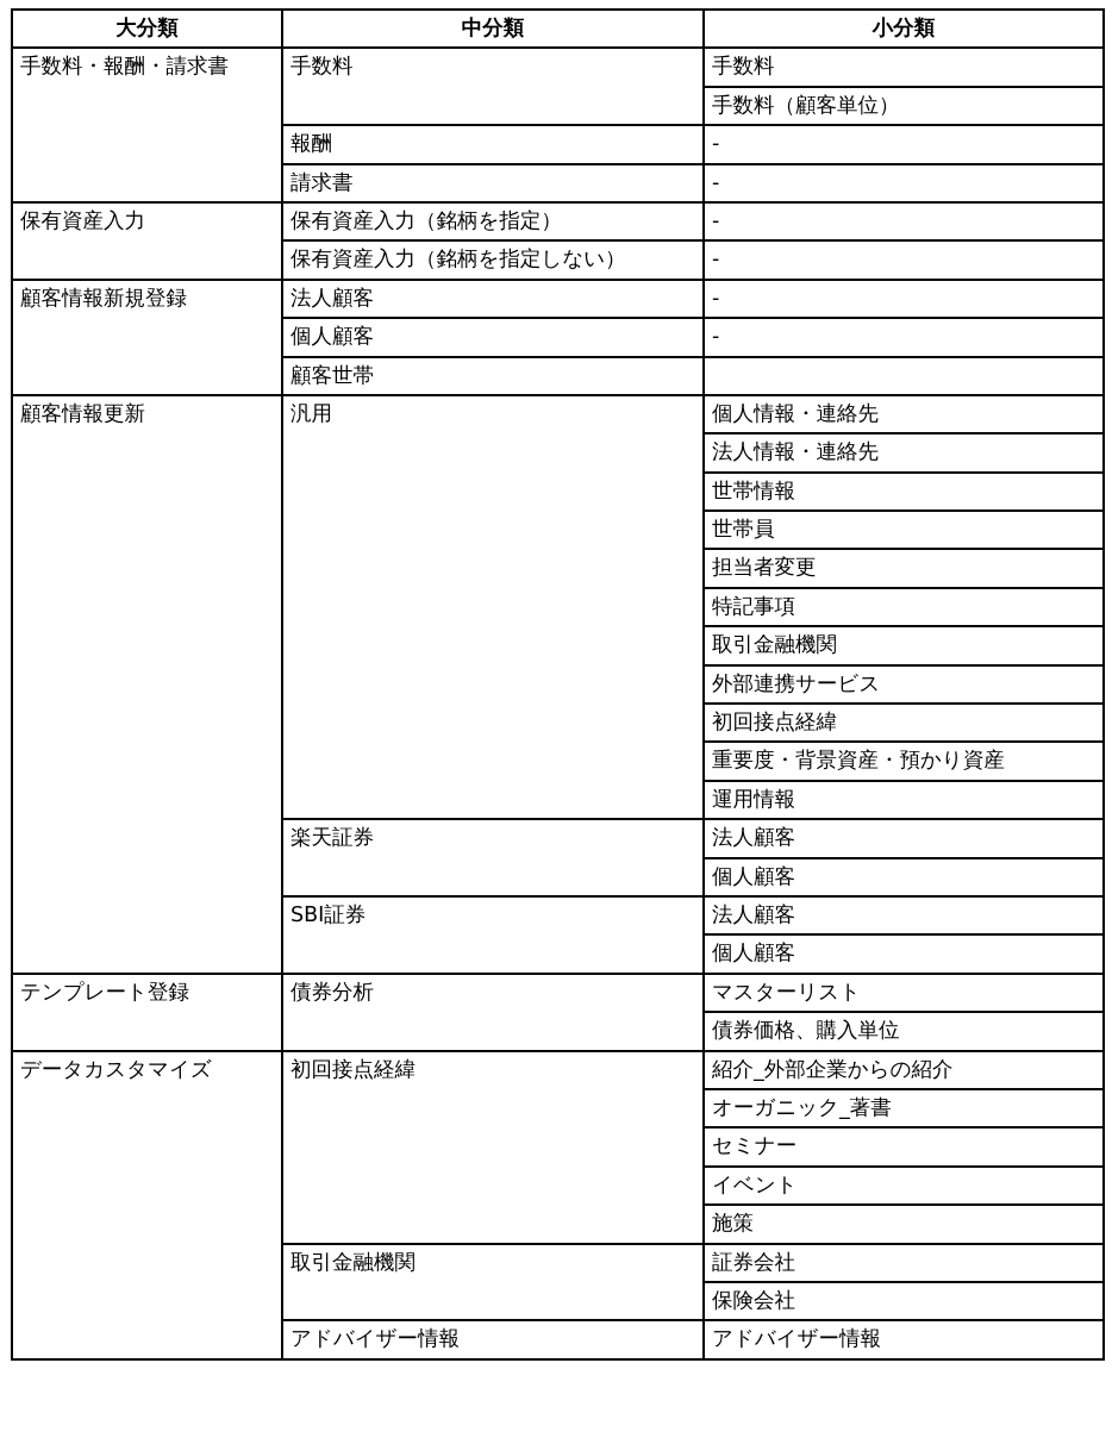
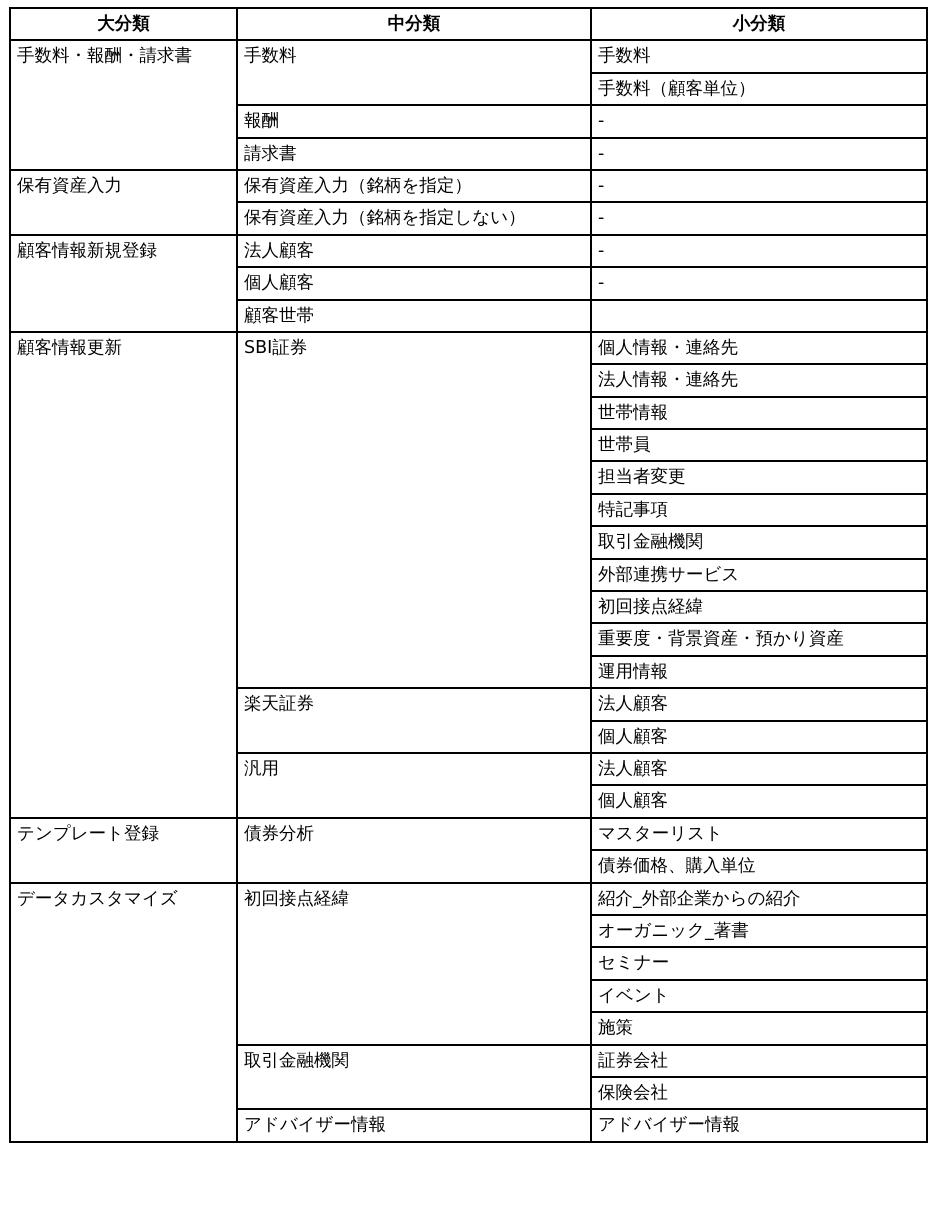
  大分類	中分類	小分類
  手数料・報酬・請求書	手数料	手数料
  手数料（顧客単位）
  報酬	-
  請求書	-
  保有資産入力	保有資産入力（銘柄を指定）	-
  保有資産入力（銘柄を指定しない）	-
  顧客情報新規登録	法人顧客	-
  個人顧客	-
  顧客世帯
- 顧客情報更新	汎用	個人情報・連絡先
+ 顧客情報更新	SBI証券	個人情報・連絡先
  法人情報・連絡先
  世帯情報
  世帯員
  担当者変更
  特記事項
  取引金融機関
  外部連携サービス
  初回接点経緯
  重要度・背景資産・預かり資産
  運用情報
  楽天証券	法人顧客
  個人顧客
- SBI証券	法人顧客
+ 汎用	法人顧客
  個人顧客
  テンプレート登録	債券分析	マスターリスト
  債券価格、購入単位
  データカスタマイズ	初回接点経緯	紹介_外部企業からの紹介
  オーガニック_著書
  セミナー
  イベント
  施策
  取引金融機関	証券会社
  保険会社
  アドバイザー情報	アドバイザー情報
